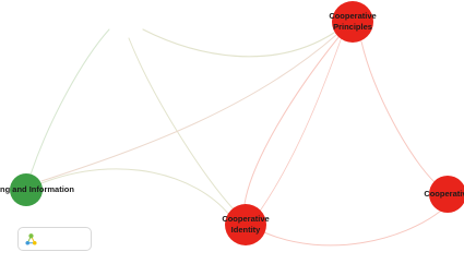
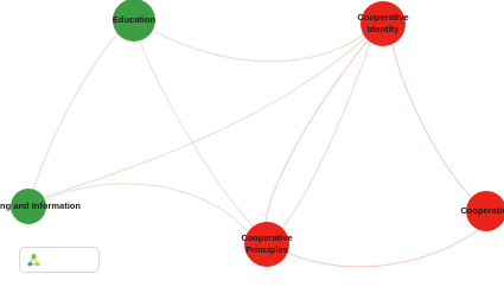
+ Education
  ng and Information
  Cooperative
- Principles
+ Identity
  Cooperative
- Identity
+ Principles
  Cooperati
